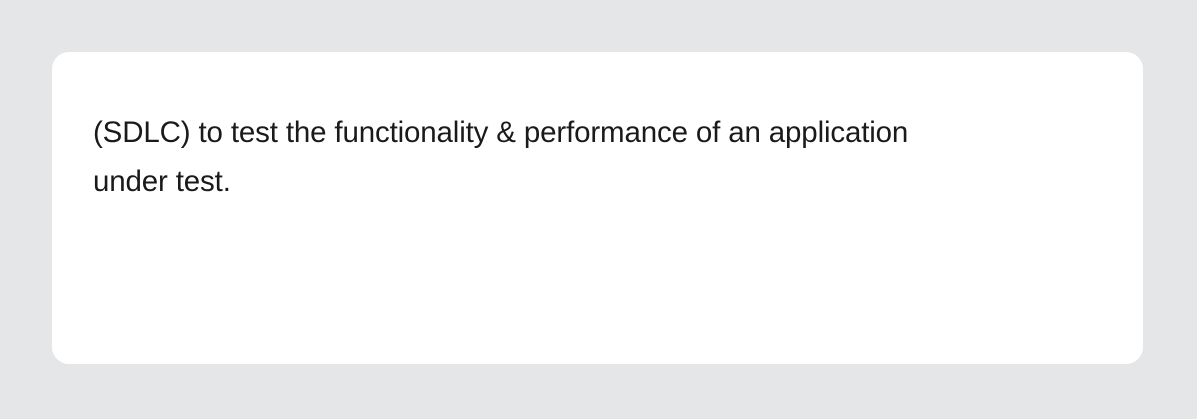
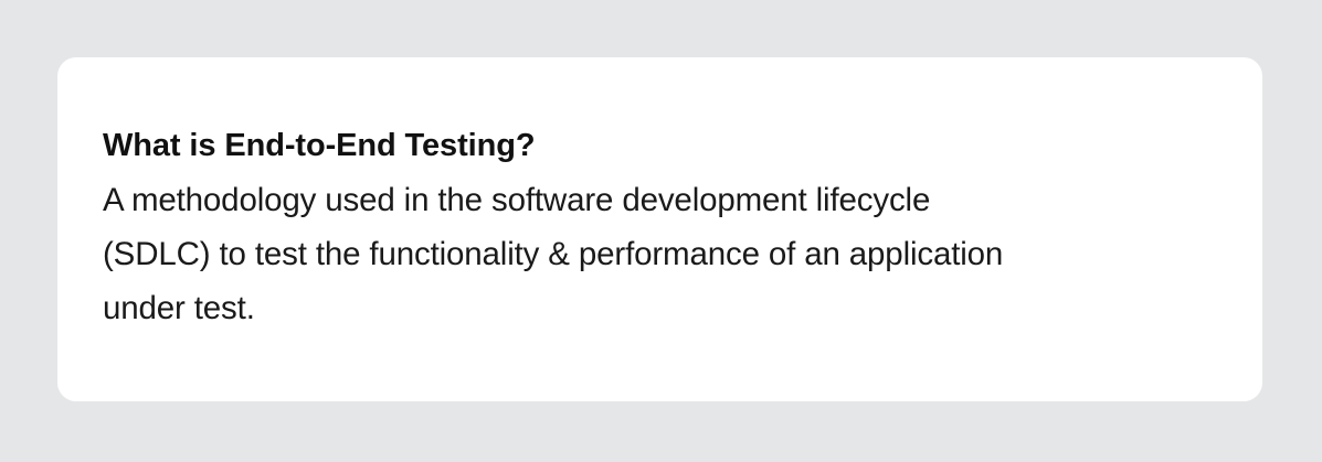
+ What is End-to-End Testing?
+ A methodology used in the software development lifecycle
  (SDLC) to test the functionality & performance of an application
  under test.
